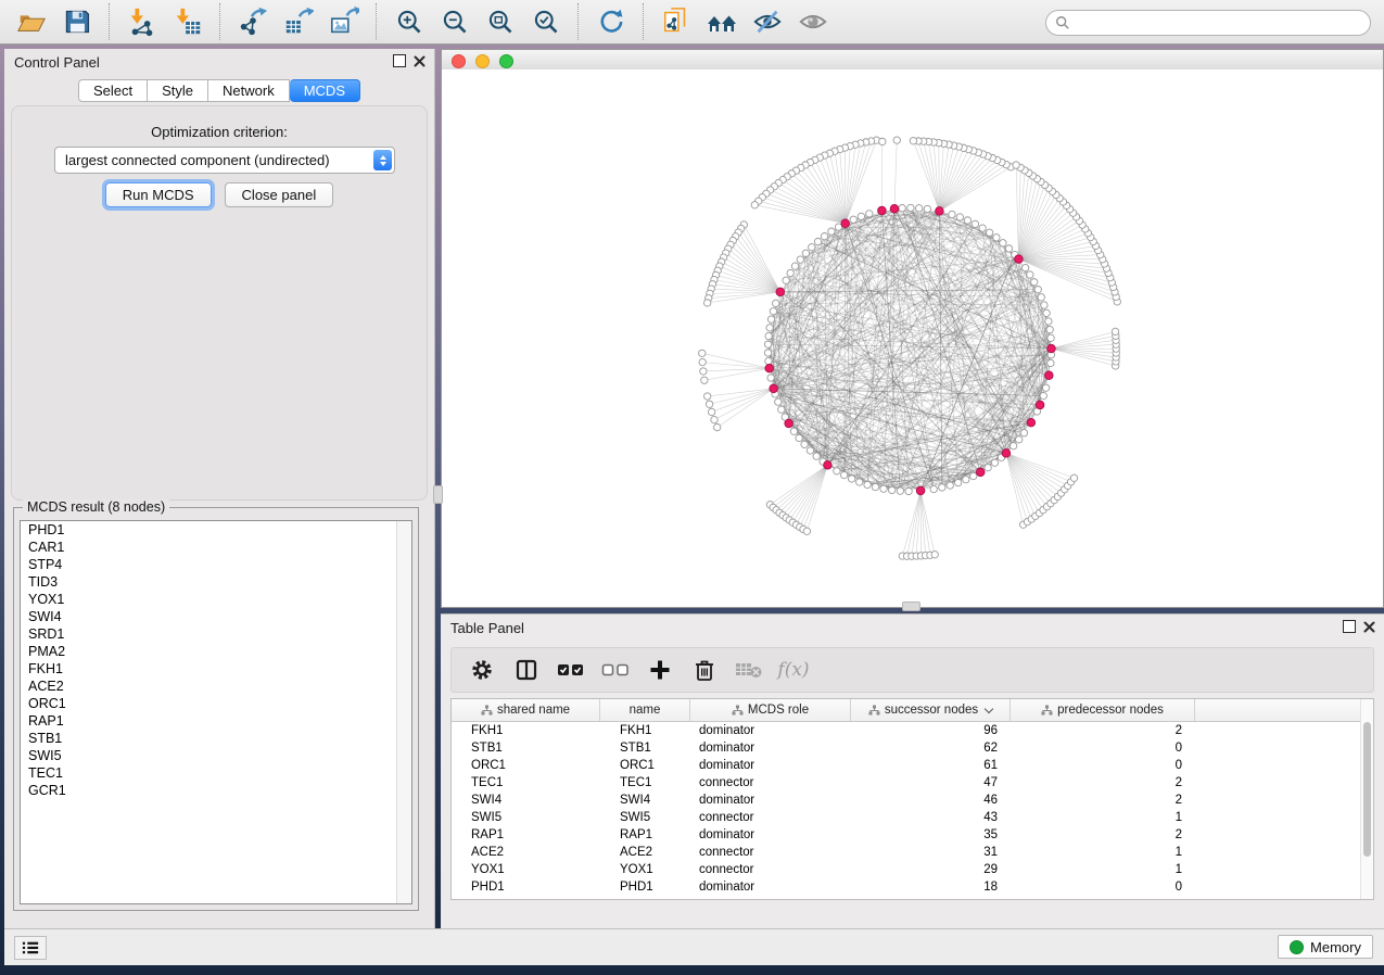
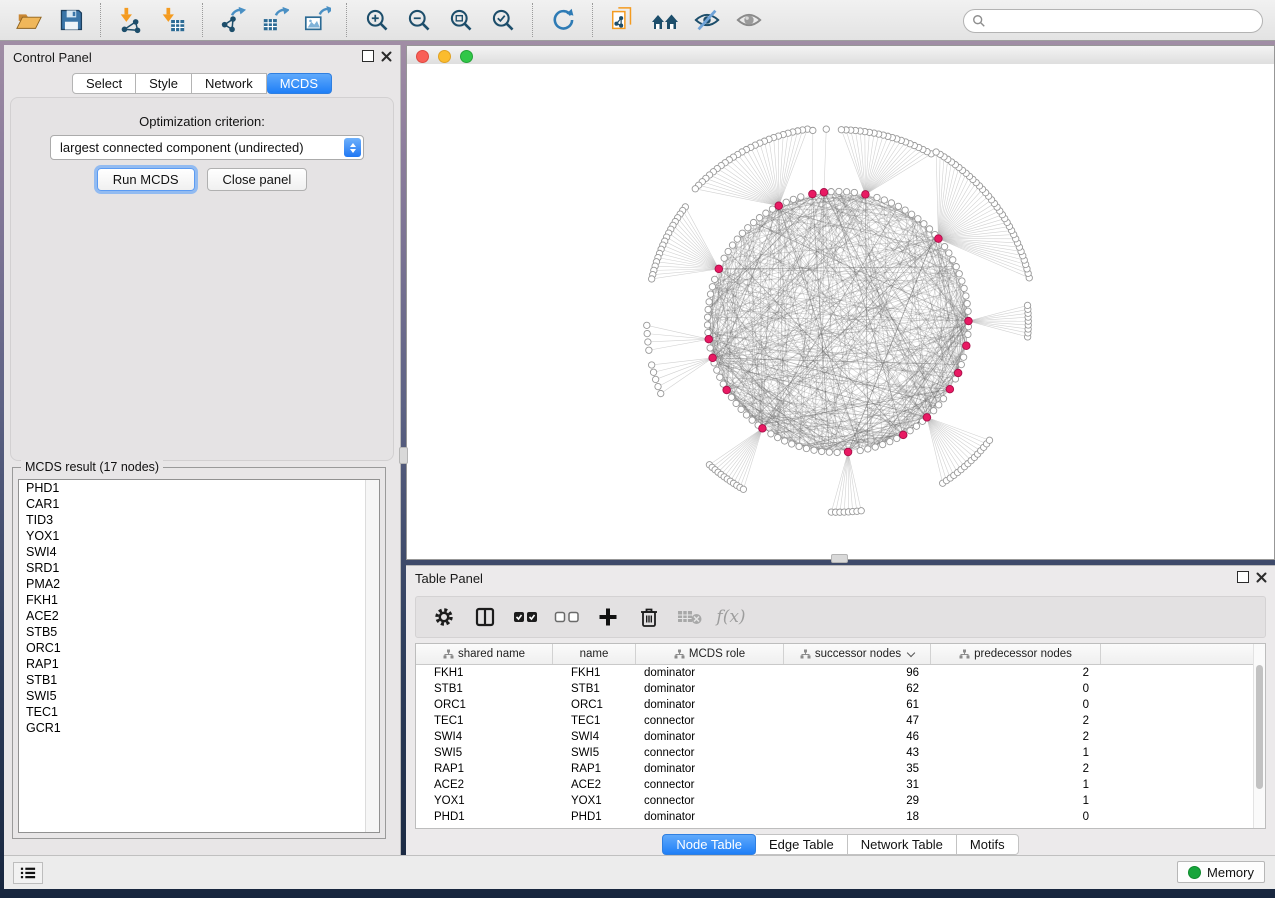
  Control Panel
  Select
  Style
  Network
  MCDS
  Optimization criterion:
  largest connected component (undirected)
  Run MCDS
  Close panel
- MCDS result (8 nodes)
+ MCDS result (17 nodes)
  PHD1
  CAR1
- STP4
  TID3
  YOX1
  SWI4
  SRD1
  PMA2
  FKH1
  ACE2
+ STB5
  ORC1
  RAP1
  STB1
  SWI5
  TEC1
  GCR1
  Table Panel
  f(x)
  shared name
  name
  MCDS role
  successor nodes
  predecessor nodes
  FKH1
  FKH1
  dominator
  96
  2
  STB1
  STB1
  dominator
  62
  0
  ORC1
  ORC1
  dominator
  61
  0
  TEC1
  TEC1
  connector
  47
  2
  SWI4
  SWI4
  dominator
  46
  2
  SWI5
  SWI5
  connector
  43
  1
  RAP1
  RAP1
  dominator
  35
  2
  ACE2
  ACE2
  connector
  31
  1
  YOX1
  YOX1
  connector
  29
  1
  PHD1
  PHD1
  dominator
  18
  0
+ Node Table
+ Edge Table
+ Network Table
+ Motifs
  Memory
